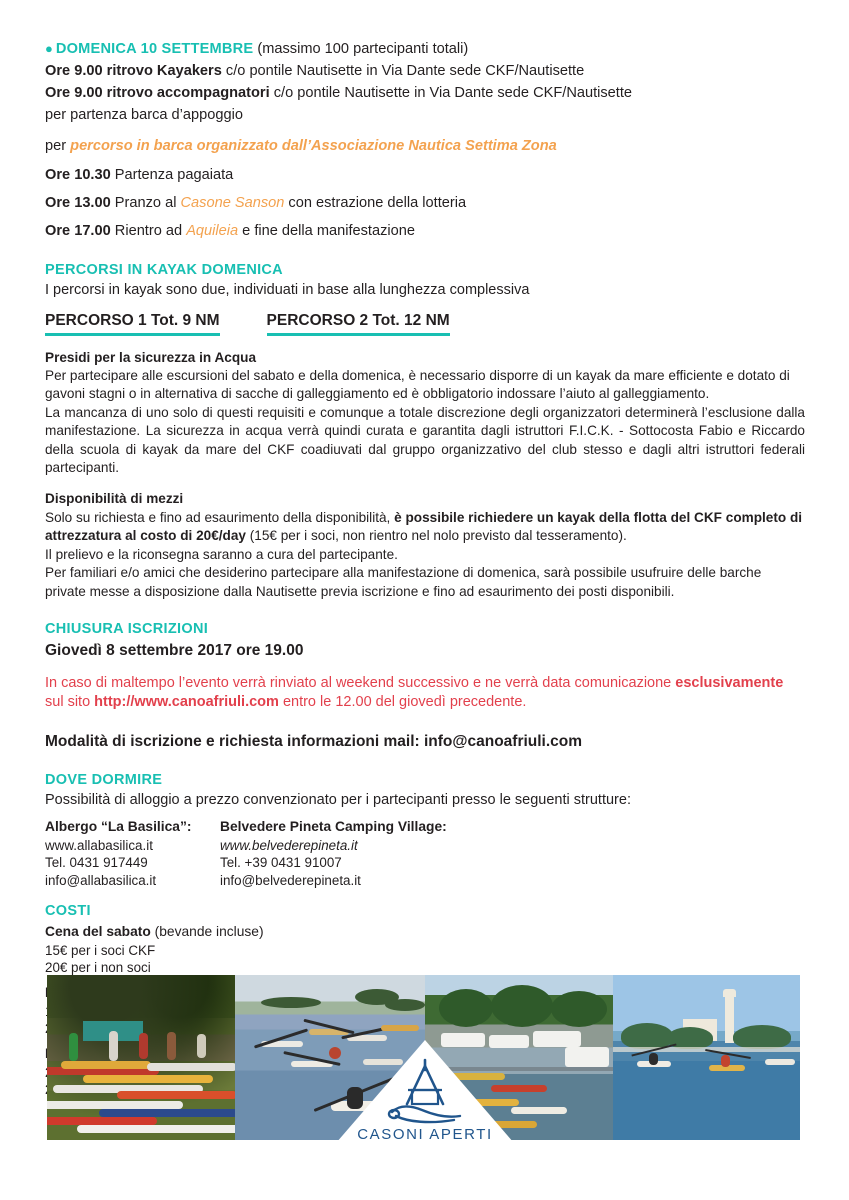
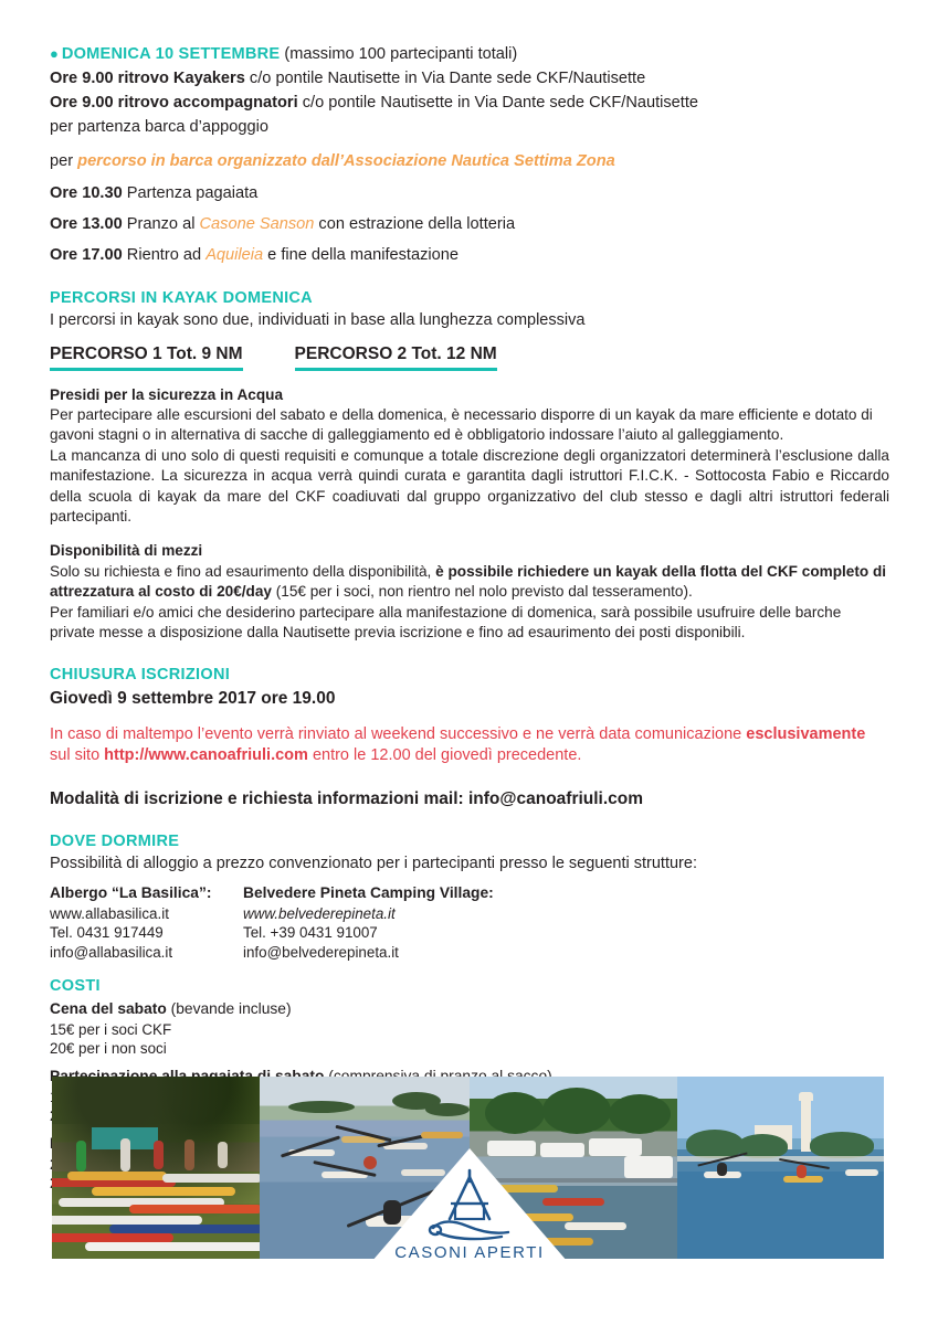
  ● DOMENICA 10 SETTEMBRE (massimo 100 partecipanti totali)
  Ore 9.00 ritrovo Kayakers c/o pontile Nautisette in Via Dante sede CKF/Nautisette
  Ore 9.00 ritrovo accompagnatori c/o pontile Nautisette in Via Dante sede CKF/Nautisette
  per partenza barca d’appoggio
  per percorso in barca organizzato dall’Associazione Nautica Settima Zona
  Ore 10.30 Partenza pagaiata
  Ore 13.00 Pranzo al Casone Sanson con estrazione della lotteria
  Ore 17.00 Rientro ad Aquileia e fine della manifestazione
  PERCORSI IN KAYAK DOMENICA
  I percorsi in kayak sono due, individuati in base alla lunghezza complessiva
  PERCORSO 1 Tot. 9 NM
  PERCORSO 2 Tot. 12 NM
  Presidi per la sicurezza in Acqua
  Per partecipare alle escursioni del sabato e della domenica, è necessario disporre di un kayak da mare efficiente e dotato di gavoni stagni o in alternativa di sacche di galleggiamento ed è obbligatorio indossare l’aiuto al galleggiamento.
  La mancanza di uno solo di questi requisiti e comunque a totale discrezione degli organizzatori determinerà l’esclusione dalla manifestazione. La sicurezza in acqua verrà quindi curata e garantita dagli istruttori F.I.C.K. - Sottocosta Fabio e Riccardo della scuola di kayak da mare del CKF coadiuvati dal gruppo organizzativo del club stesso e dagli altri istruttori federali partecipanti.
  Disponibilità di mezzi
  Solo su richiesta e fino ad esaurimento della disponibilità, è possibile richiedere un kayak della flotta del CKF completo di attrezzatura al costo di 20€/day (15€ per i soci, non rientro nel nolo previsto dal tesseramento).
- Il prelievo e la riconsegna saranno a cura del partecipante.
  Per familiari e/o amici che desiderino partecipare alla manifestazione di domenica, sarà possibile usufruire delle barche private messe a disposizione dalla Nautisette previa iscrizione e fino ad esaurimento dei posti disponibili.
  CHIUSURA ISCRIZIONI
- Giovedì 8 settembre 2017 ore 19.00
+ Giovedì 9 settembre 2017 ore 19.00
  In caso di maltempo l’evento verrà rinviato al weekend successivo e ne verrà data comunicazione esclusivamente
  sul sito http://www.canoafriuli.com entro le 12.00 del giovedì precedente.
  Modalità di iscrizione e richiesta informazioni mail: info@canoafriuli.com
  DOVE DORMIRE
  Possibilità di alloggio a prezzo convenzionato per i partecipanti presso le seguenti strutture:
  Albergo “La Basilica”:
  www.allabasilica.it
  Tel. 0431 917449
  info@allabasilica.it
  Belvedere Pineta Camping Village:
  www.belvederepineta.it
  Tel. +39 0431 91007
  info@belvederepineta.it
  COSTI
  Cena del sabato (bevande incluse)
  15€ per i soci CKF
  20€ per i non soci
  CASONI APERTI
